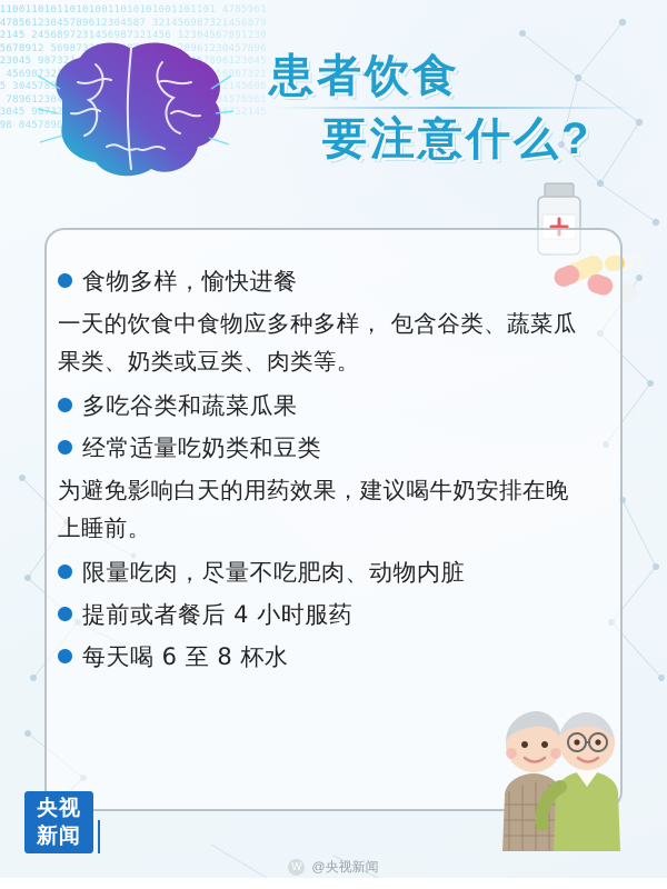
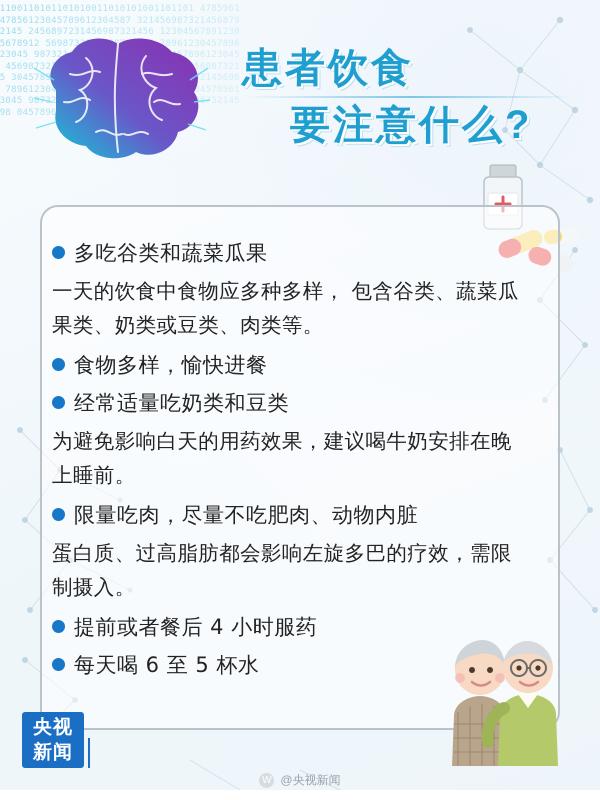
  患者饮食
  要注意什么?
- 食物多样，愉快进餐
+ 多吃谷类和蔬菜瓜果
  一天的饮食中食物应多种多样， 包含谷类、蔬菜瓜果类、奶类或豆类、肉类等。
- 多吃谷类和蔬菜瓜果
+ 食物多样，愉快进餐
  经常适量吃奶类和豆类
  为避免影响白天的用药效果，建议喝牛奶安排在晚上睡前。
  限量吃肉，尽量不吃肥肉、动物内脏
+ 蛋白质、过高脂肪都会影响左旋多巴的疗效，需限制摄入。
  提前或者餐后 4 小时服药
- 每天喝 6 至 8 杯水
+ 每天喝 6 至 5 杯水
  央视
  新闻
  W
  @央视新闻
